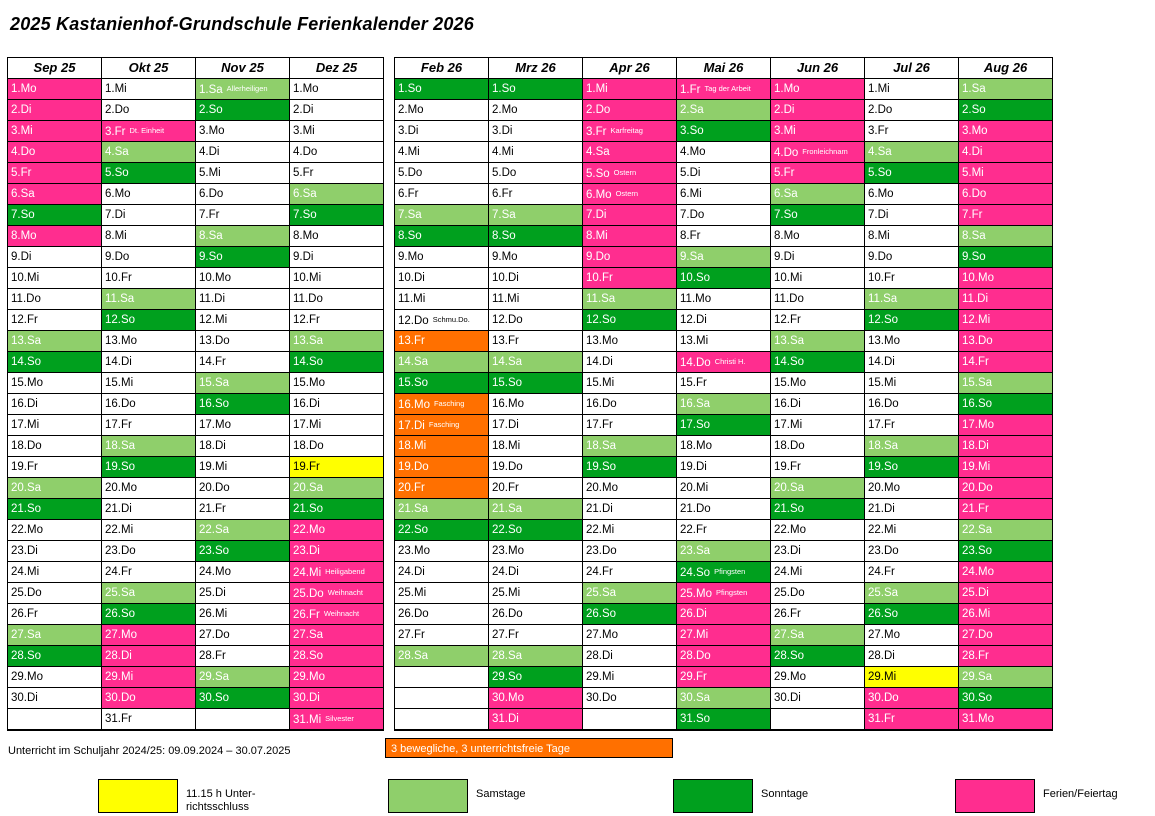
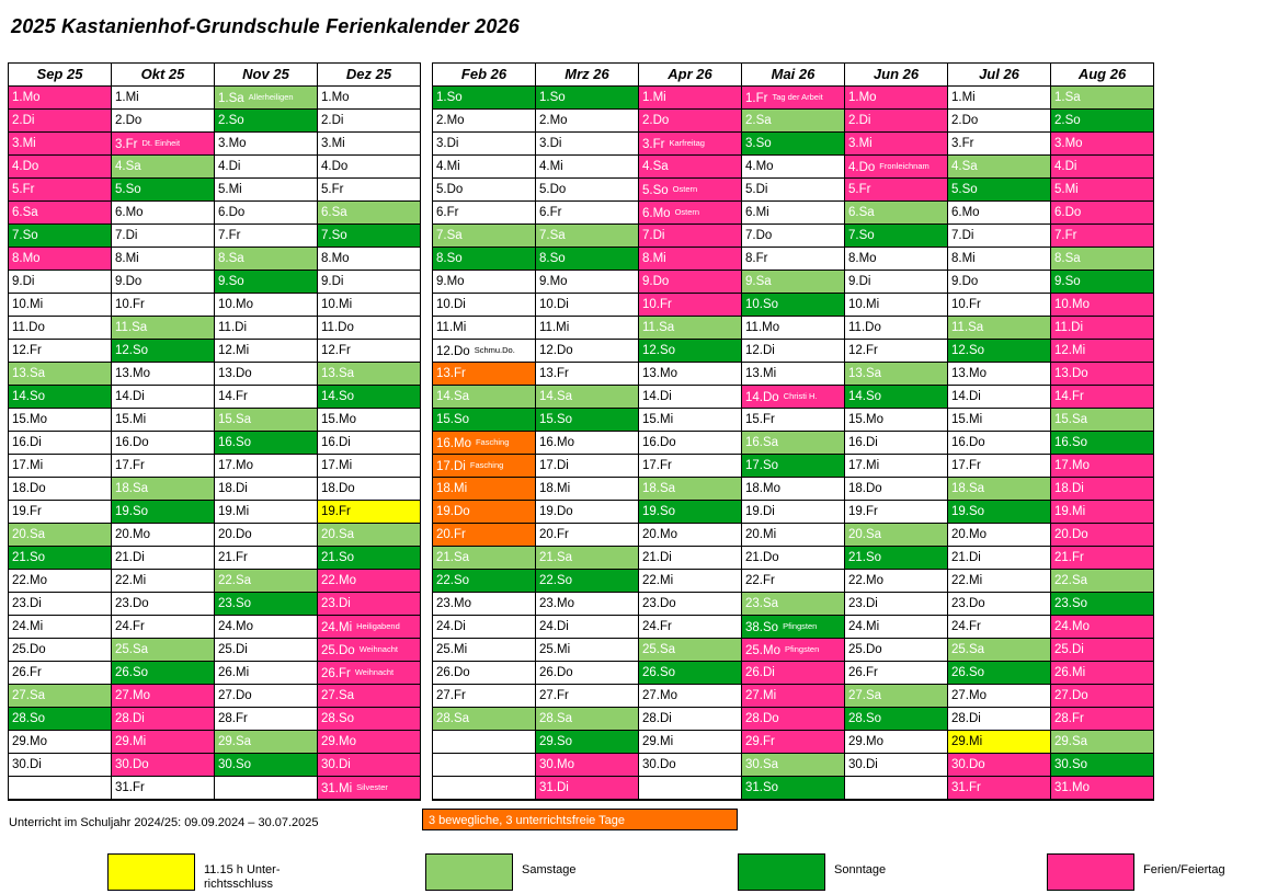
  2025 Kastanienhof-Grundschule Ferienkalender 2026
  Sep 25
  1.Mo
  2.Di
  3.Mi
  4.Do
  5.Fr
  6.Sa
  7.So
  8.Mo
  9.Di
  10.Mi
  11.Do
  12.Fr
  13.Sa
  14.So
  15.Mo
  16.Di
  17.Mi
  18.Do
  19.Fr
  20.Sa
  21.So
  22.Mo
  23.Di
  24.Mi
  25.Do
  26.Fr
  27.Sa
  28.So
  29.Mo
  30.Di
  Okt 25
  1.Mi
  2.Do
  3.Fr Dt. Einheit
  4.Sa
  5.So
  6.Mo
  7.Di
  8.Mi
  9.Do
  10.Fr
  11.Sa
  12.So
  13.Mo
  14.Di
  15.Mi
  16.Do
  17.Fr
  18.Sa
  19.So
  20.Mo
  21.Di
  22.Mi
  23.Do
  24.Fr
  25.Sa
  26.So
  27.Mo
  28.Di
  29.Mi
  30.Do
  31.Fr
  Nov 25
  1.Sa Allerheiligen
  2.So
  3.Mo
  4.Di
  5.Mi
  6.Do
  7.Fr
  8.Sa
  9.So
  10.Mo
  11.Di
  12.Mi
  13.Do
  14.Fr
  15.Sa
  16.So
  17.Mo
  18.Di
  19.Mi
  20.Do
  21.Fr
  22.Sa
  23.So
  24.Mo
  25.Di
  26.Mi
  27.Do
  28.Fr
  29.Sa
  30.So
  Dez 25
  1.Mo
  2.Di
  3.Mi
  4.Do
  5.Fr
  6.Sa
  7.So
  8.Mo
  9.Di
  10.Mi
  11.Do
  12.Fr
  13.Sa
  14.So
  15.Mo
  16.Di
  17.Mi
  18.Do
  19.Fr
  20.Sa
  21.So
  22.Mo
  23.Di
  24.Mi Heiligabend
  25.Do Weihnacht
  26.Fr Weihnacht
  27.Sa
  28.So
  29.Mo
  30.Di
  31.Mi Silvester
  Feb 26
  1.So
  2.Mo
  3.Di
  4.Mi
  5.Do
  6.Fr
  7.Sa
  8.So
  9.Mo
  10.Di
  11.Mi
  12.Do Schmu.Do.
  13.Fr
  14.Sa
  15.So
  16.Mo Fasching
  17.Di Fasching
  18.Mi
  19.Do
  20.Fr
  21.Sa
  22.So
  23.Mo
  24.Di
  25.Mi
  26.Do
  27.Fr
  28.Sa
  Mrz 26
  1.So
  2.Mo
  3.Di
  4.Mi
  5.Do
  6.Fr
  7.Sa
  8.So
  9.Mo
  10.Di
  11.Mi
  12.Do
  13.Fr
  14.Sa
  15.So
  16.Mo
  17.Di
  18.Mi
  19.Do
  20.Fr
  21.Sa
  22.So
  23.Mo
  24.Di
  25.Mi
  26.Do
  27.Fr
  28.Sa
  29.So
  30.Mo
  31.Di
  Apr 26
  1.Mi
  2.Do
  3.Fr Karfreitag
  4.Sa
  5.So Ostern
  6.Mo Ostern
  7.Di
  8.Mi
  9.Do
  10.Fr
  11.Sa
  12.So
  13.Mo
  14.Di
  15.Mi
  16.Do
  17.Fr
  18.Sa
  19.So
  20.Mo
  21.Di
  22.Mi
  23.Do
  24.Fr
  25.Sa
  26.So
  27.Mo
  28.Di
  29.Mi
  30.Do
  Mai 26
  1.Fr Tag der Arbeit
  2.Sa
  3.So
  4.Mo
  5.Di
  6.Mi
  7.Do
  8.Fr
  9.Sa
  10.So
  11.Mo
  12.Di
  13.Mi
  14.Do Christi H.
  15.Fr
  16.Sa
  17.So
  18.Mo
  19.Di
  20.Mi
  21.Do
  22.Fr
  23.Sa
- 24.So Pfingsten
+ 38.So Pfingsten
  25.Mo Pfingsten
  26.Di
  27.Mi
  28.Do
  29.Fr
  30.Sa
  31.So
  Jun 26
  1.Mo
  2.Di
  3.Mi
  4.Do Fronleichnam
  5.Fr
  6.Sa
  7.So
  8.Mo
  9.Di
  10.Mi
  11.Do
  12.Fr
  13.Sa
  14.So
  15.Mo
  16.Di
  17.Mi
  18.Do
  19.Fr
  20.Sa
  21.So
  22.Mo
  23.Di
  24.Mi
  25.Do
  26.Fr
  27.Sa
  28.So
  29.Mo
  30.Di
  Jul 26
  1.Mi
  2.Do
  3.Fr
  4.Sa
  5.So
  6.Mo
  7.Di
  8.Mi
  9.Do
  10.Fr
  11.Sa
  12.So
  13.Mo
  14.Di
  15.Mi
  16.Do
  17.Fr
  18.Sa
  19.So
  20.Mo
  21.Di
  22.Mi
  23.Do
  24.Fr
  25.Sa
  26.So
  27.Mo
  28.Di
  29.Mi
  30.Do
  31.Fr
  Aug 26
  1.Sa
  2.So
  3.Mo
  4.Di
  5.Mi
  6.Do
  7.Fr
  8.Sa
  9.So
  10.Mo
  11.Di
  12.Mi
  13.Do
  14.Fr
  15.Sa
  16.So
  17.Mo
  18.Di
  19.Mi
  20.Do
  21.Fr
  22.Sa
  23.So
  24.Mo
  25.Di
  26.Mi
  27.Do
  28.Fr
  29.Sa
  30.So
  31.Mo
  Unterricht im Schuljahr 2024/25: 09.09.2024 – 30.07.2025
  3 bewegliche, 3 unterrichtsfreie Tage
  11.15 h Unter-
  richtsschluss
  Samstage
  Sonntage
  Ferien/Feiertag
